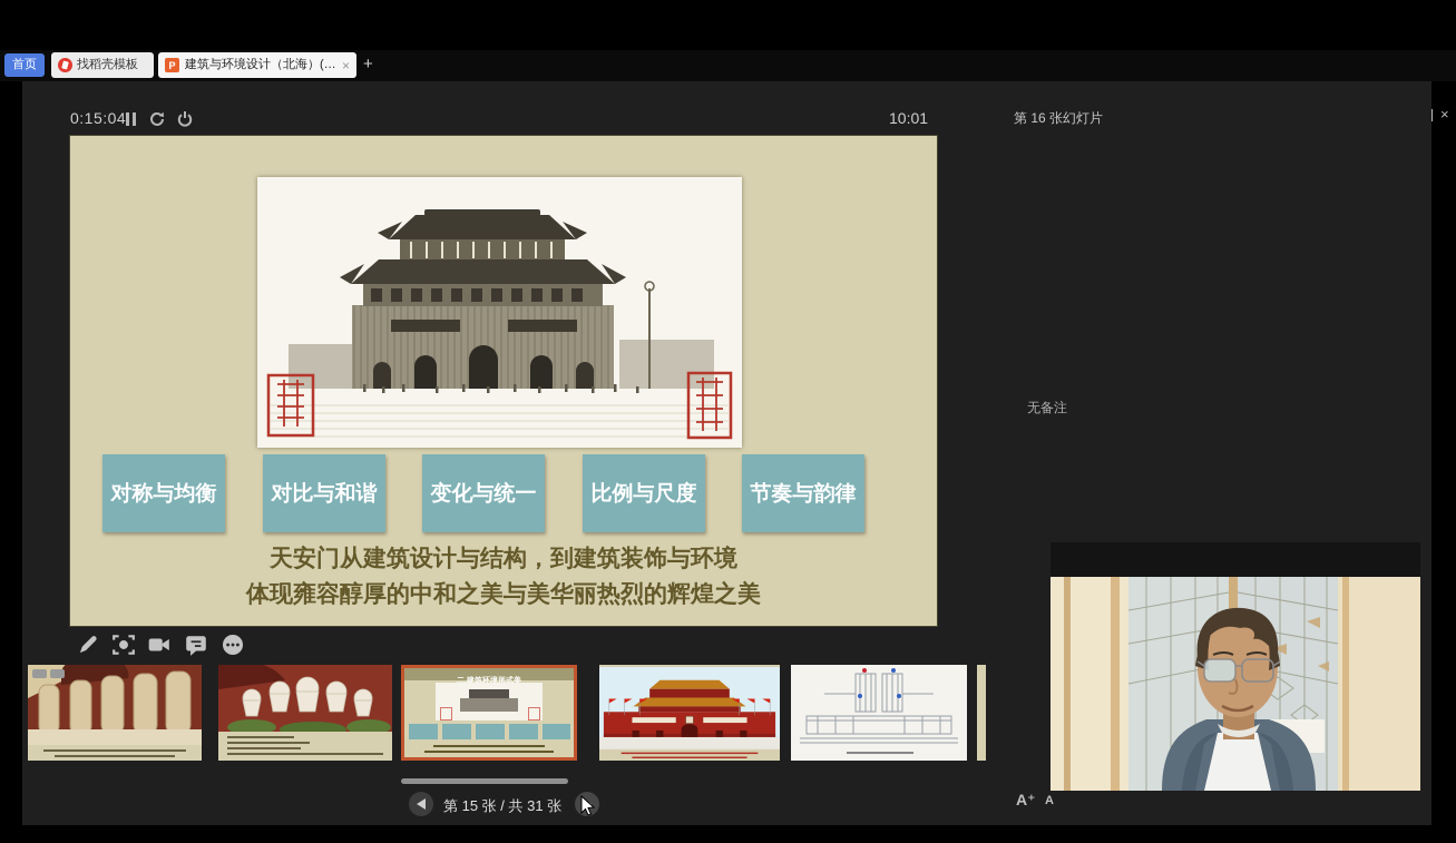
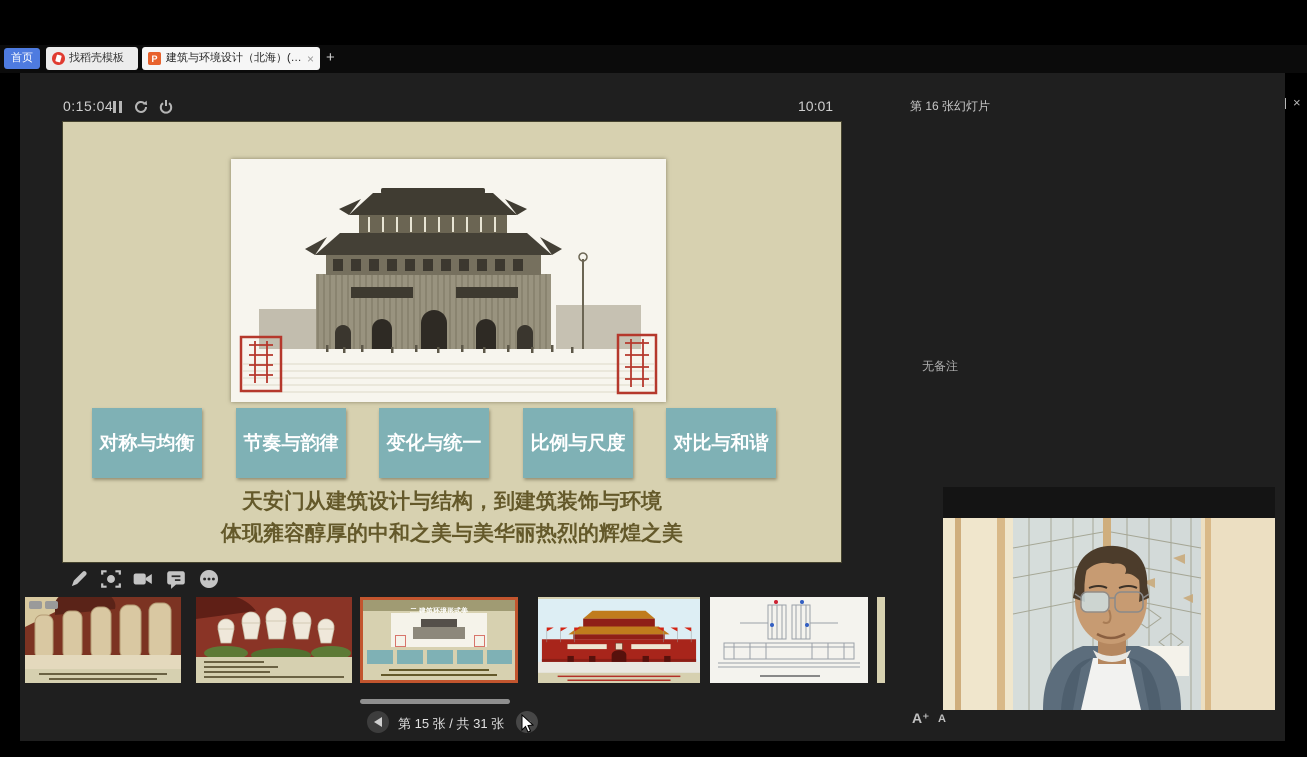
  首页
  找稻壳模板
  P
  建筑与环境设计（北海）(2).
  ×
  +
  ×
  0:15:04
  10:01
  对称与均衡
- 对比与和谐
+ 节奏与韵律
  变化与统一
  比例与尺度
- 节奏与韵律
+ 对比与和谐
  天安门从建筑设计与结构，到建筑装饰与环境
  体现雍容醇厚的中和之美与美华丽热烈的辉煌之美
  第 15 张 / 共 31 张
  第 16 张幻灯片
  无备注
  A⁺
  A
